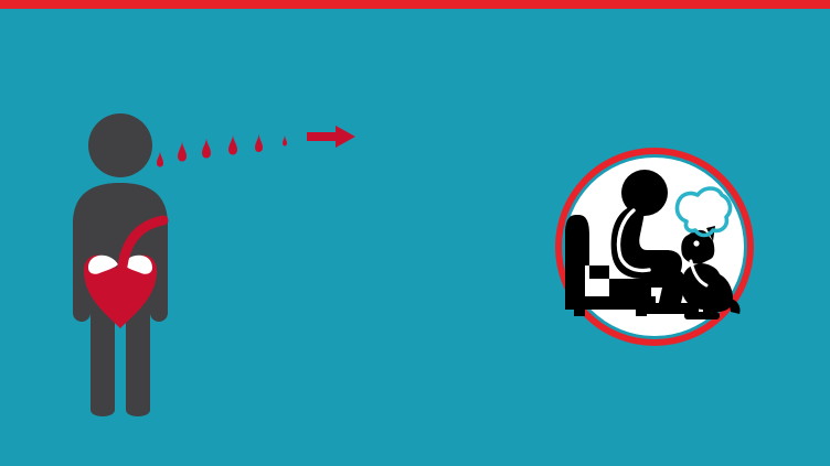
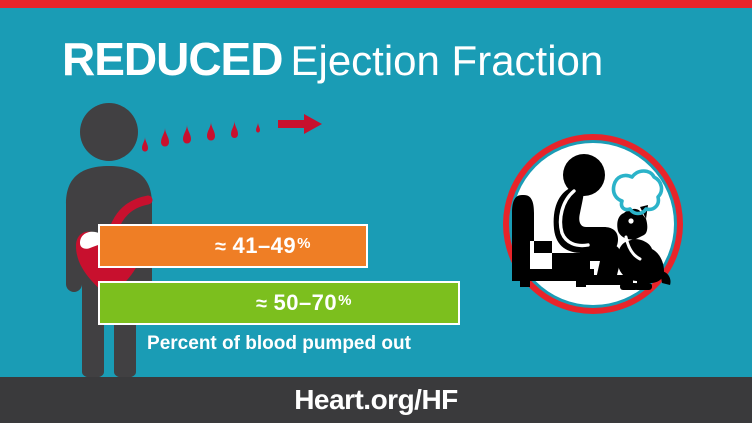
+ REDUCED Ejection Fraction
+ ≈ 41–49%
+ ≈ 50–70%
+ Percent of blood pumped out
+ Heart.org/HF
